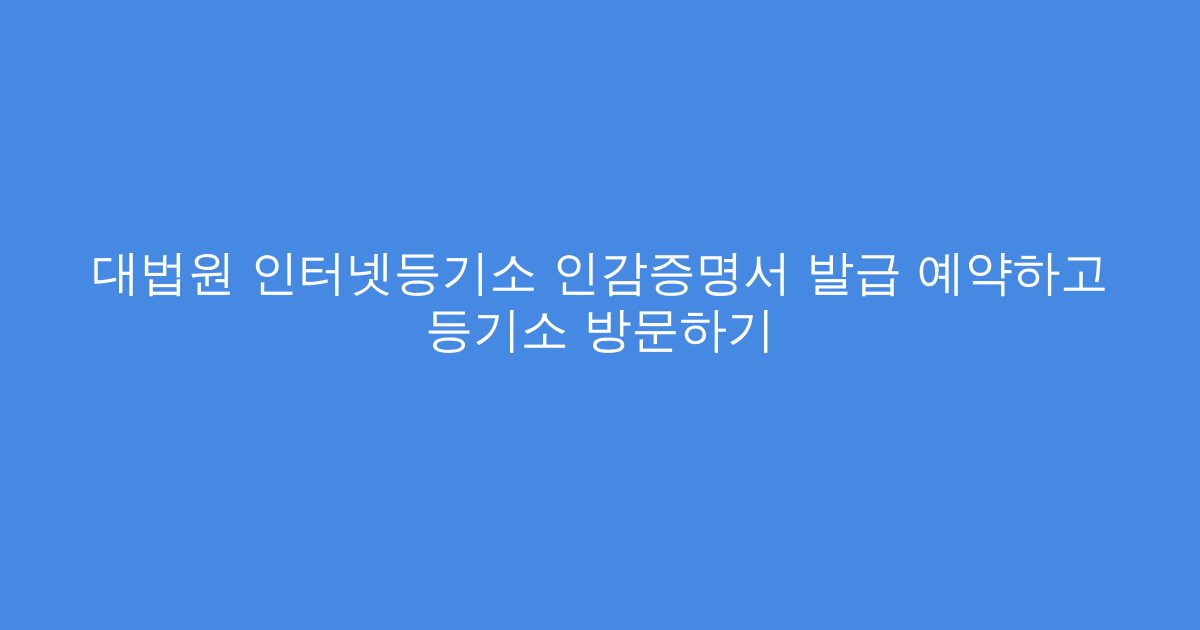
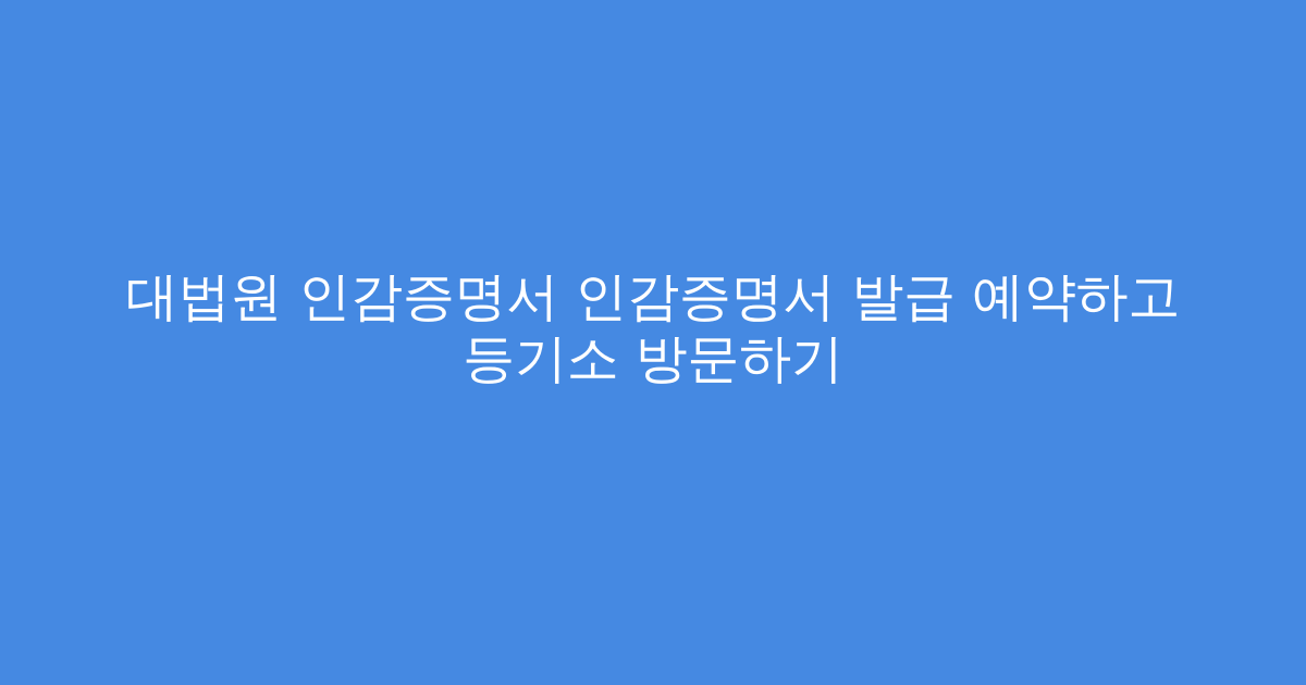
- 대법원 인터넷등기소 인감증명서 발급 예약하고 등기소 방문하기
+ 대법원 인감증명서 인감증명서 발급 예약하고 등기소 방문하기
